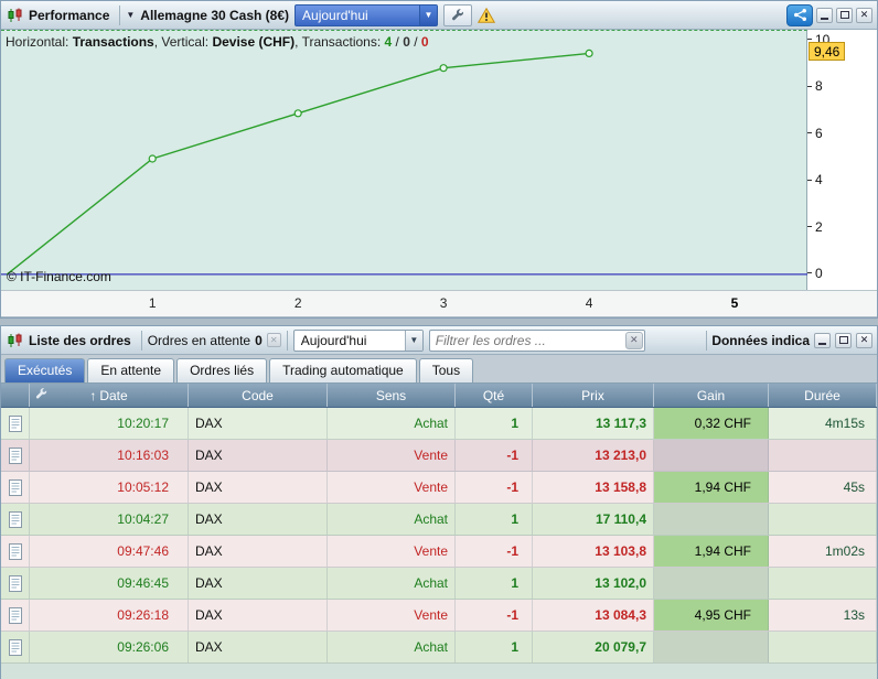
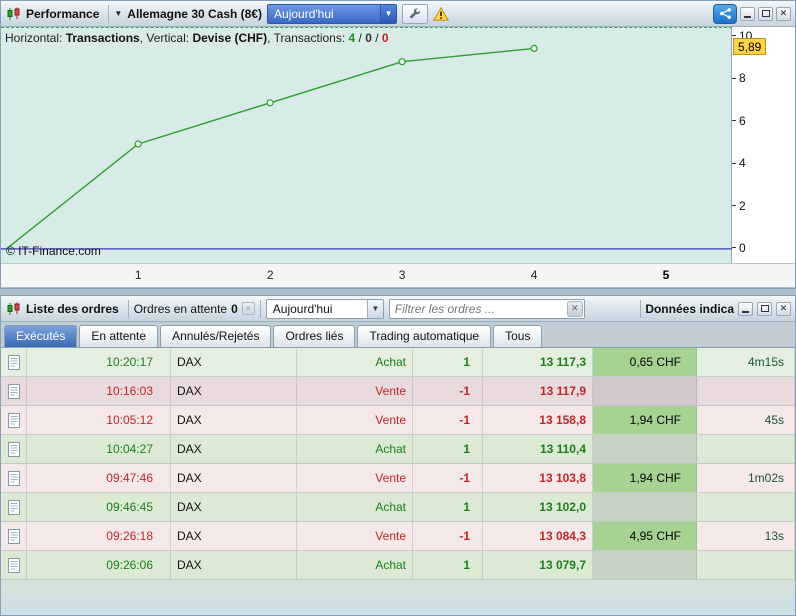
  Performance
  ▼
  Allemagne 30 Cash (8€)
  Aujourd'hui
  ▼
  ✕
  Horizontal: Transactions, Vertical: Devise (CHF), Transactions: 4 / 0 / 0
  © IT-Finance.com
- 9,46
+ 5,89
  0
  2
  4
  6
  8
  10
  1
  2
  3
  4
  5
  Liste des ordres
  Ordres en attente
  0
  ✕
  Aujourd'hui
  ▼
  Filtrer les ordres ...
  ✕
  Données indica
  ✕
  Exécutés
  En attente
+ Annulés/Rejetés
  Ordres liés
  Trading automatique
  Tous
- ↑
- Date
- Code
- Sens
- Qté
- Prix
- Gain
- Durée
  10:20:17
  DAX
  Achat
  1
  13 117,3
- 0,32 CHF
+ 0,65 CHF
  4m15s
  10:16:03
  DAX
  Vente
  -1
- 13 213,0
+ 13 117,9
  10:05:12
  DAX
  Vente
  -1
  13 158,8
  1,94 CHF
  45s
  10:04:27
  DAX
  Achat
  1
- 17 110,4
+ 13 110,4
  09:47:46
  DAX
  Vente
  -1
  13 103,8
  1,94 CHF
  1m02s
  09:46:45
  DAX
  Achat
  1
  13 102,0
  09:26:18
  DAX
  Vente
  -1
  13 084,3
  4,95 CHF
  13s
  09:26:06
  DAX
  Achat
  1
- 20 079,7
+ 13 079,7
